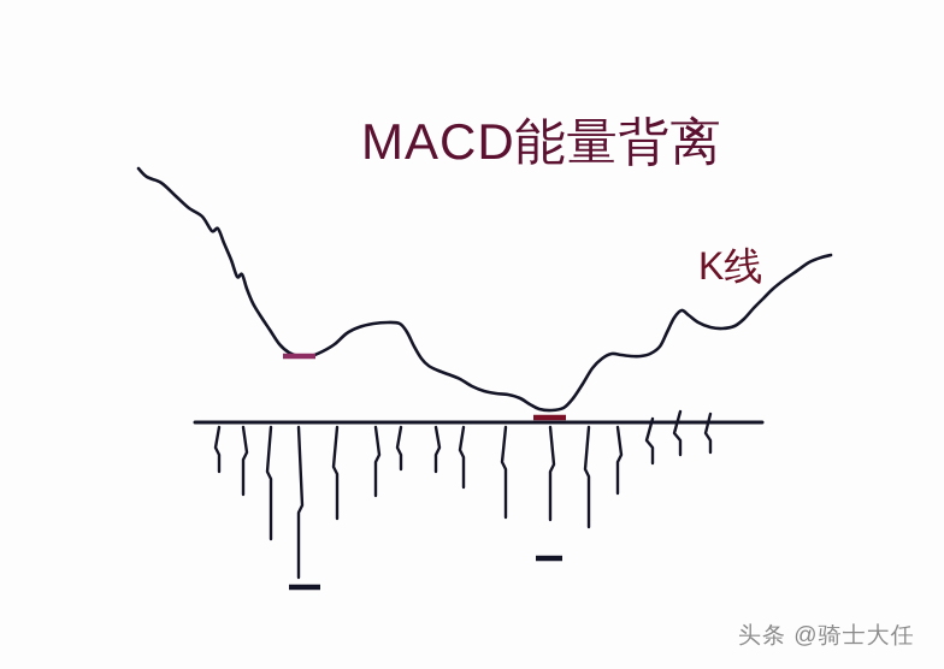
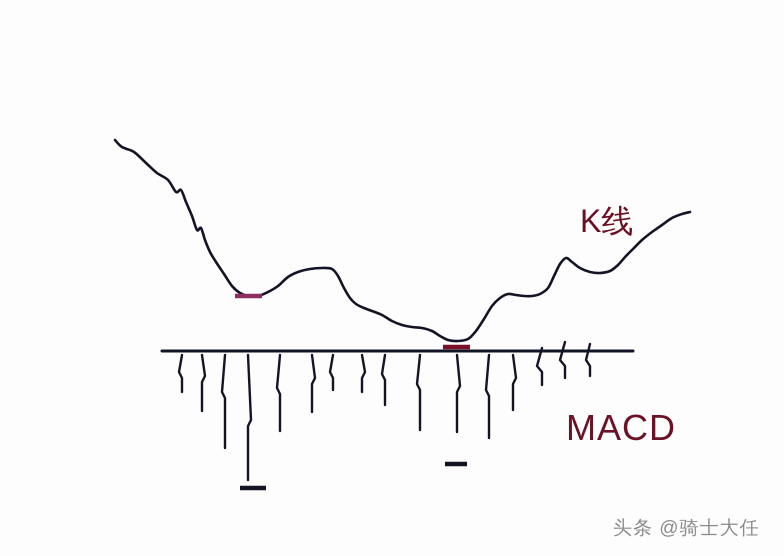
- MACD能量背离
  K线
+ MACD
  头条 @骑士大任
